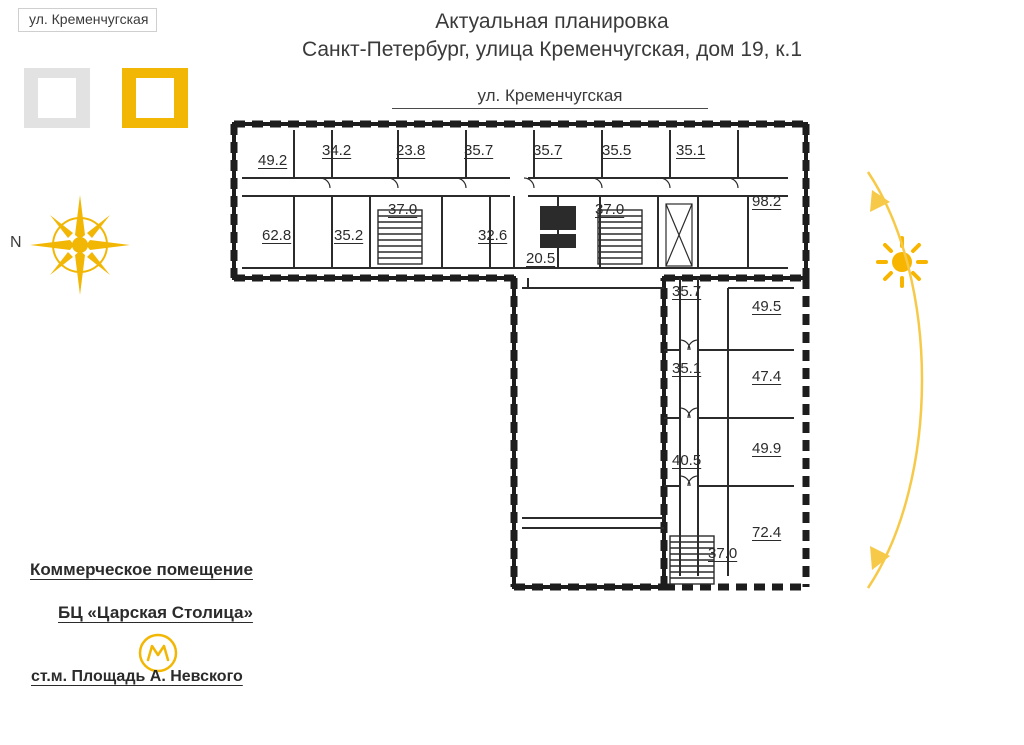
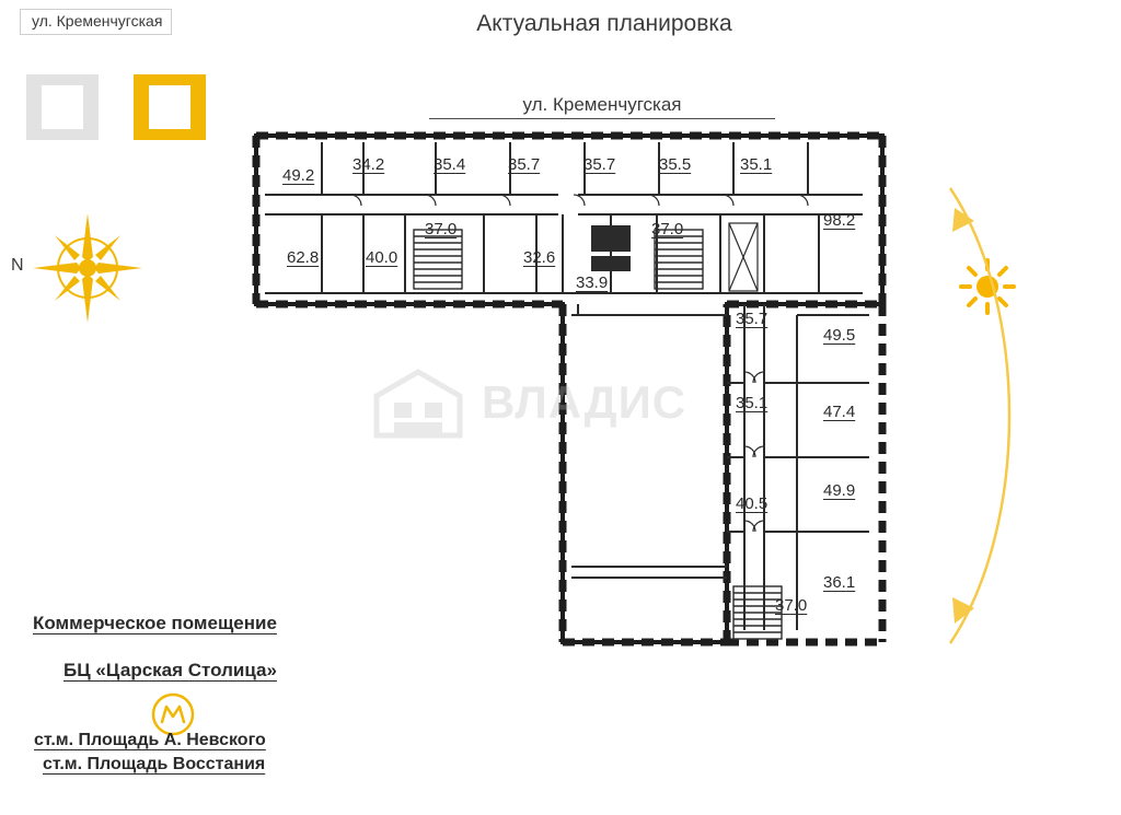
  Актуальная планировка
- Санкт-Петербург, улица Кременчугская, дом 19, к.1
  ул. Кременчугская
  ул. Кременчугская
  N
  49.2
  34.2
- 23.8
+ 35.4
  35.7
  35.7
  35.5
  35.1
  98.2
  62.8
- 35.2
+ 40.0
  37.0
  32.6
- 20.5
+ 33.9
  37.0
  35.7
  49.5
  35.1
  47.4
  40.5
  49.9
  37.0
- 72.4
+ 36.1
+ ВЛАДИС
  Коммерческое помещение
  БЦ «Царская Столица»
  ст.м. Площадь А. Невского
+ ст.м. Площадь Восстания
